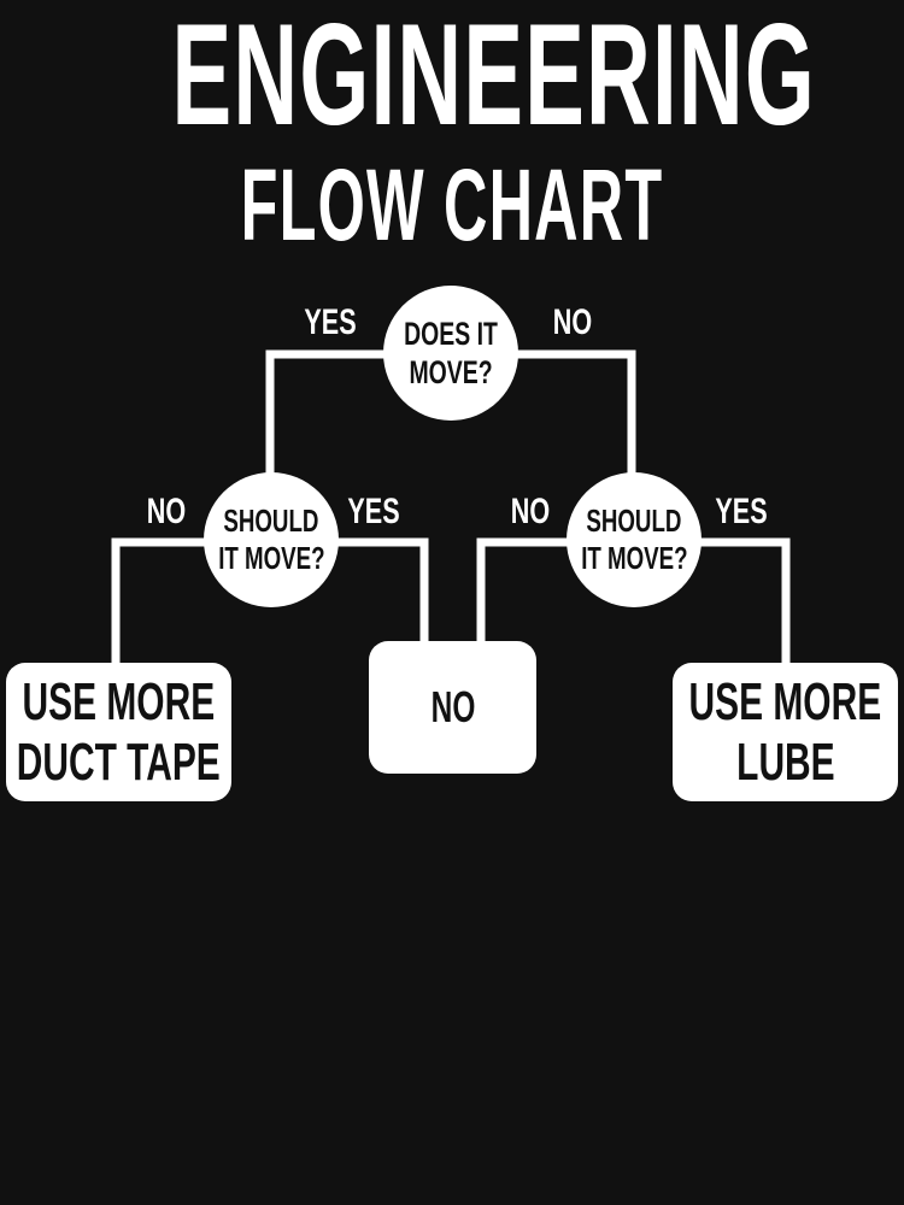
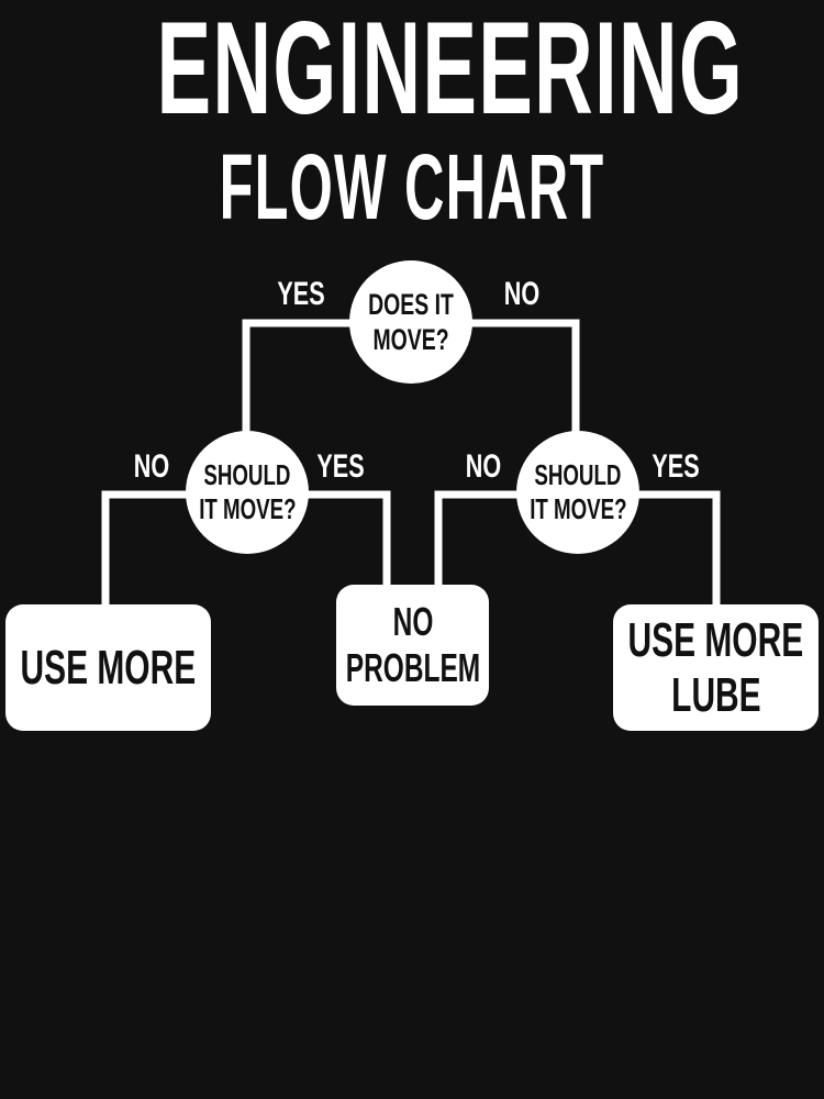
  ENGINEERIN
  FLOW CHART
  DOES IT
  MOVE?
  YES
  NO
  SHOULD
  IT MOVE?
  NO
  YES
  SHOULD
  IT MOVE?
  NO
  YES
  USE MORE
- DUCT TAPE
  NO
+ PROBLEM
  USE MORE
  LUBE
